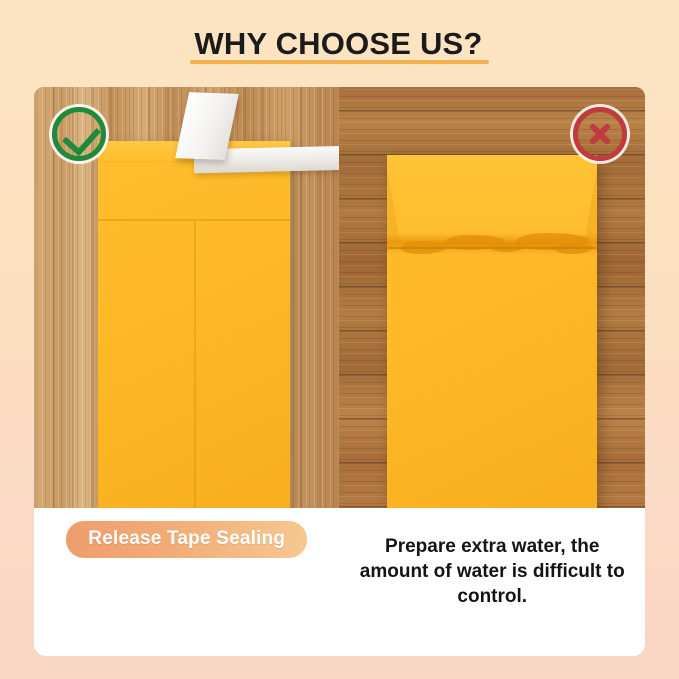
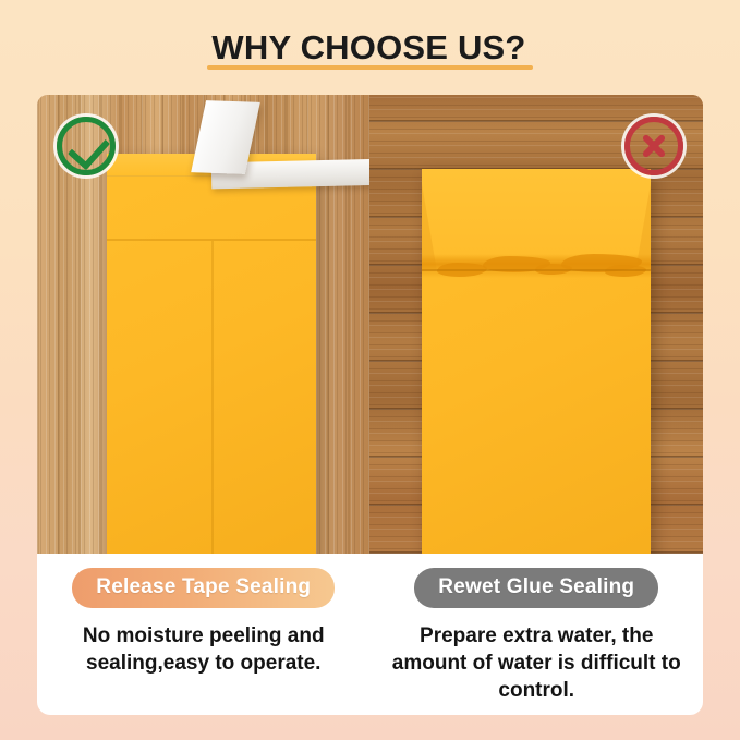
  WHY CHOOSE US?
  Release Tape Sealing
+ No moisture peeling and sealing,easy to operate.
+ Rewet Glue Sealing
  Prepare extra water, the amount of water is difficult to control.
